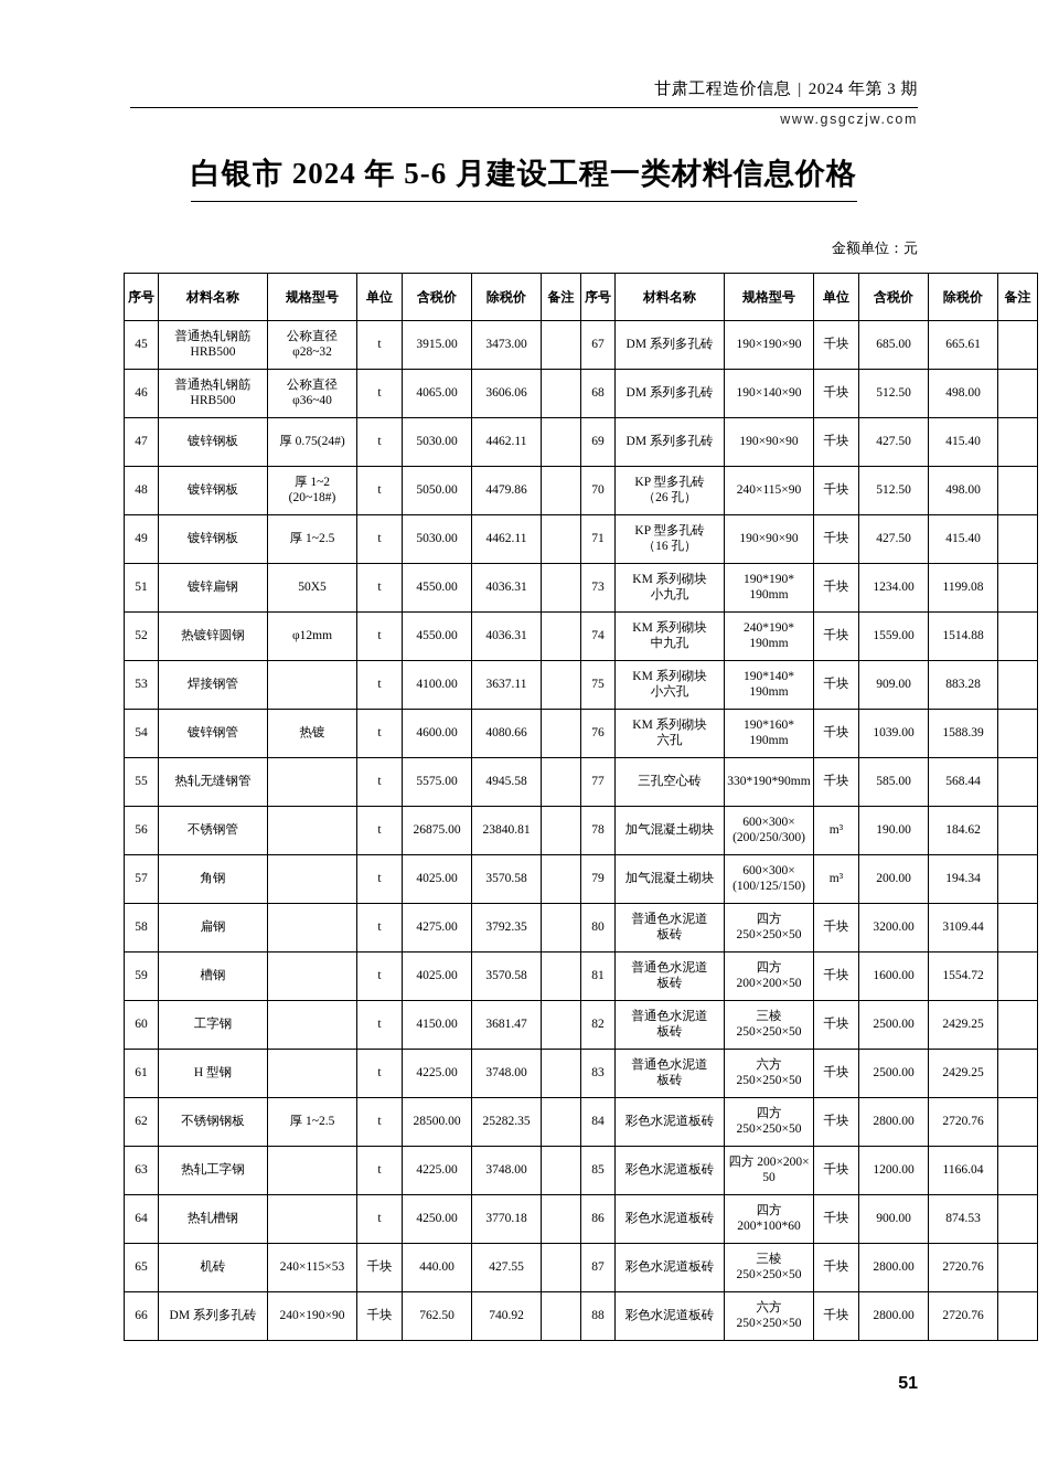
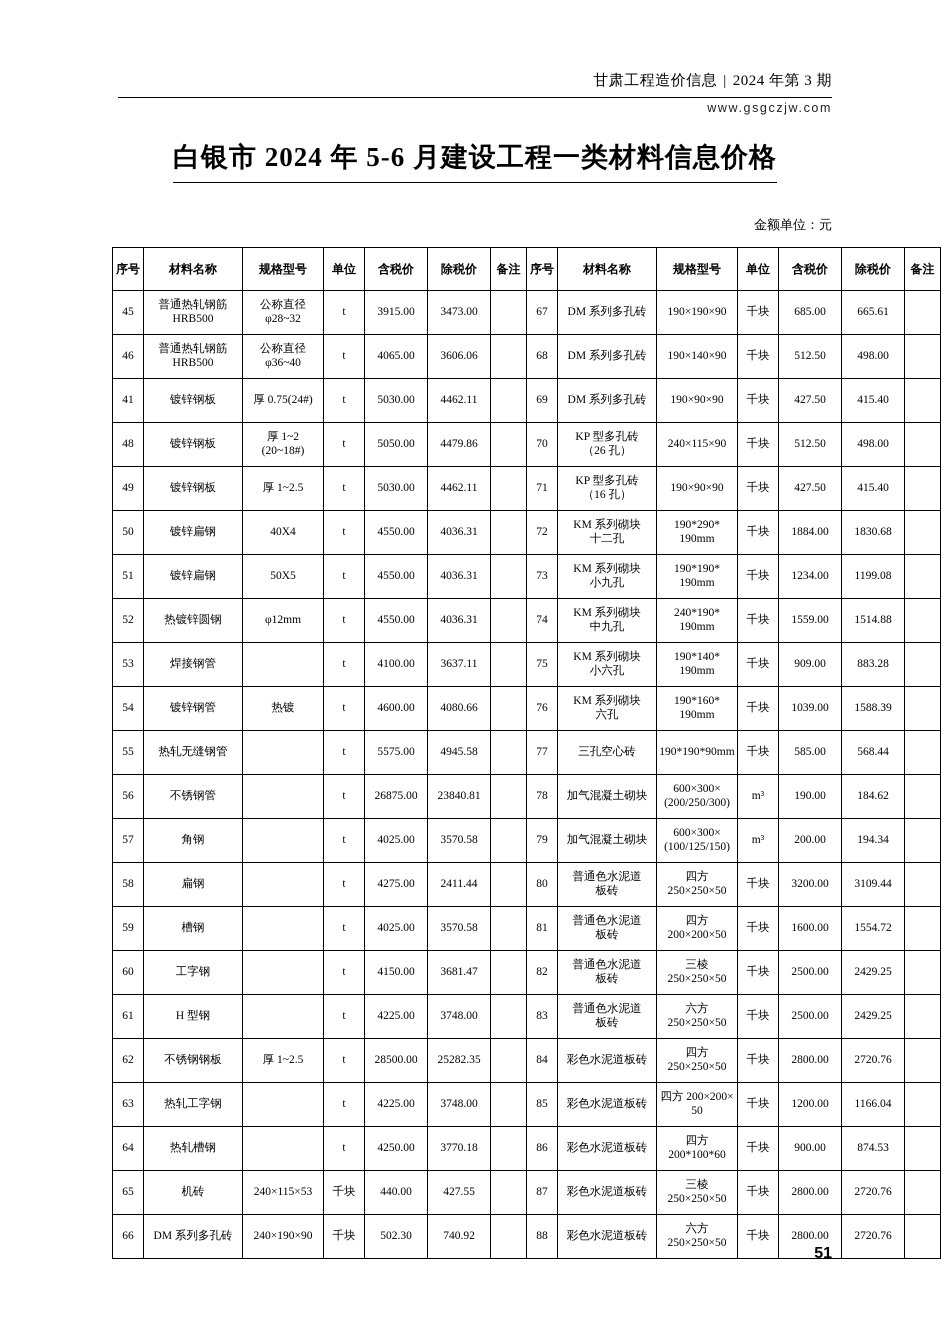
  甘肃工程造价信息 | 2024 年第 3 期
  www.gsgczjw.com
  白银市 2024 年 5-6 月建设工程一类材料信息价格
  金额单位：元
  序号	材料名称	规格型号	单位	含税价	除税价	备注	序号	材料名称	规格型号	单位	含税价	除税价	备注
  45	普通热轧钢筋HRB500	公称直径φ28~32	t	3915.00	3473.00		67	DM 系列多孔砖	190×190×90	千块	685.00	665.61
  46	普通热轧钢筋HRB500	公称直径φ36~40	t	4065.00	3606.06		68	DM 系列多孔砖	190×140×90	千块	512.50	498.00
- 47	镀锌钢板	厚 0.75(24#)	t	5030.00	4462.11		69	DM 系列多孔砖	190×90×90	千块	427.50	415.40
+ 41	镀锌钢板	厚 0.75(24#)	t	5030.00	4462.11		69	DM 系列多孔砖	190×90×90	千块	427.50	415.40
  48	镀锌钢板	厚 1~2(20~18#)	t	5050.00	4479.86		70	KP 型多孔砖（26 孔）	240×115×90	千块	512.50	498.00
  49	镀锌钢板	厚 1~2.5	t	5030.00	4462.11		71	KP 型多孔砖（16 孔）	190×90×90	千块	427.50	415.40
+ 50	镀锌扁钢	40X4	t	4550.00	4036.31		72	KM 系列砌块十二孔	190*290*190mm	千块	1884.00	1830.68
  51	镀锌扁钢	50X5	t	4550.00	4036.31		73	KM 系列砌块小九孔	190*190*190mm	千块	1234.00	1199.08
  52	热镀锌圆钢	φ12mm	t	4550.00	4036.31		74	KM 系列砌块中九孔	240*190*190mm	千块	1559.00	1514.88
  53	焊接钢管		t	4100.00	3637.11		75	KM 系列砌块小六孔	190*140*190mm	千块	909.00	883.28
  54	镀锌钢管	热镀	t	4600.00	4080.66		76	KM 系列砌块六孔	190*160*190mm	千块	1039.00	1588.39
- 55	热轧无缝钢管		t	5575.00	4945.58		77	三孔空心砖	330*190*90mm	千块	585.00	568.44
+ 55	热轧无缝钢管		t	5575.00	4945.58		77	三孔空心砖	190*190*90mm	千块	585.00	568.44
  56	不锈钢管		t	26875.00	23840.81		78	加气混凝土砌块	600×300×(200/250/300)	m³	190.00	184.62
  57	角钢		t	4025.00	3570.58		79	加气混凝土砌块	600×300×(100/125/150)	m³	200.00	194.34
- 58	扁钢		t	4275.00	3792.35		80	普通色水泥道板砖	四方250×250×50	千块	3200.00	3109.44
+ 58	扁钢		t	4275.00	2411.44		80	普通色水泥道板砖	四方250×250×50	千块	3200.00	3109.44
  59	槽钢		t	4025.00	3570.58		81	普通色水泥道板砖	四方200×200×50	千块	1600.00	1554.72
  60	工字钢		t	4150.00	3681.47		82	普通色水泥道板砖	三棱250×250×50	千块	2500.00	2429.25
  61	H 型钢		t	4225.00	3748.00		83	普通色水泥道板砖	六方250×250×50	千块	2500.00	2429.25
  62	不锈钢钢板	厚 1~2.5	t	28500.00	25282.35		84	彩色水泥道板砖	四方250×250×50	千块	2800.00	2720.76
  63	热轧工字钢		t	4225.00	3748.00		85	彩色水泥道板砖	四方 200×200×50	千块	1200.00	1166.04
  64	热轧槽钢		t	4250.00	3770.18		86	彩色水泥道板砖	四方200*100*60	千块	900.00	874.53
  65	机砖	240×115×53	千块	440.00	427.55		87	彩色水泥道板砖	三棱250×250×50	千块	2800.00	2720.76
- 66	DM 系列多孔砖	240×190×90	千块	762.50	740.92		88	彩色水泥道板砖	六方250×250×50	千块	2800.00	2720.76
+ 66	DM 系列多孔砖	240×190×90	千块	502.30	740.92		88	彩色水泥道板砖	六方250×250×50	千块	2800.00	2720.76
  51
